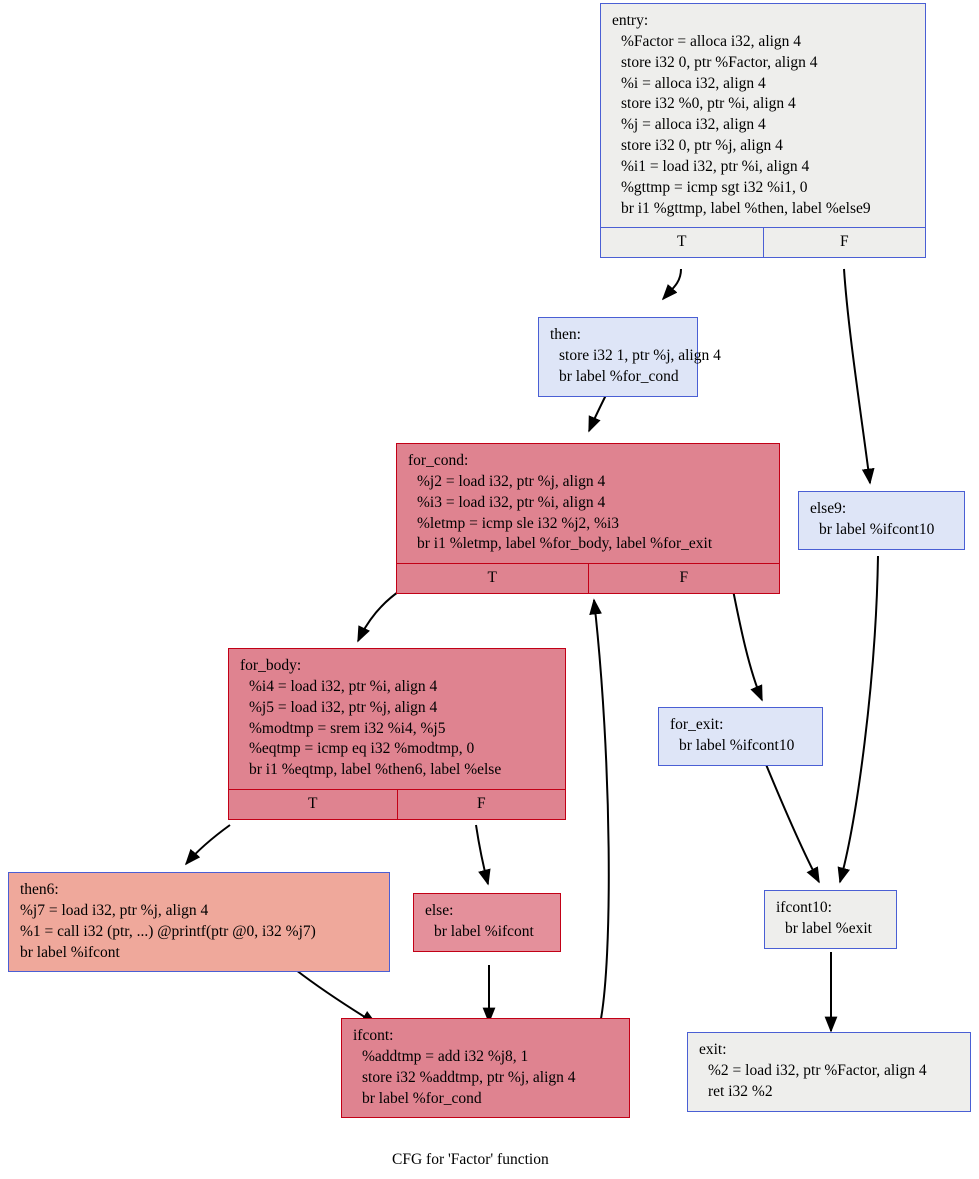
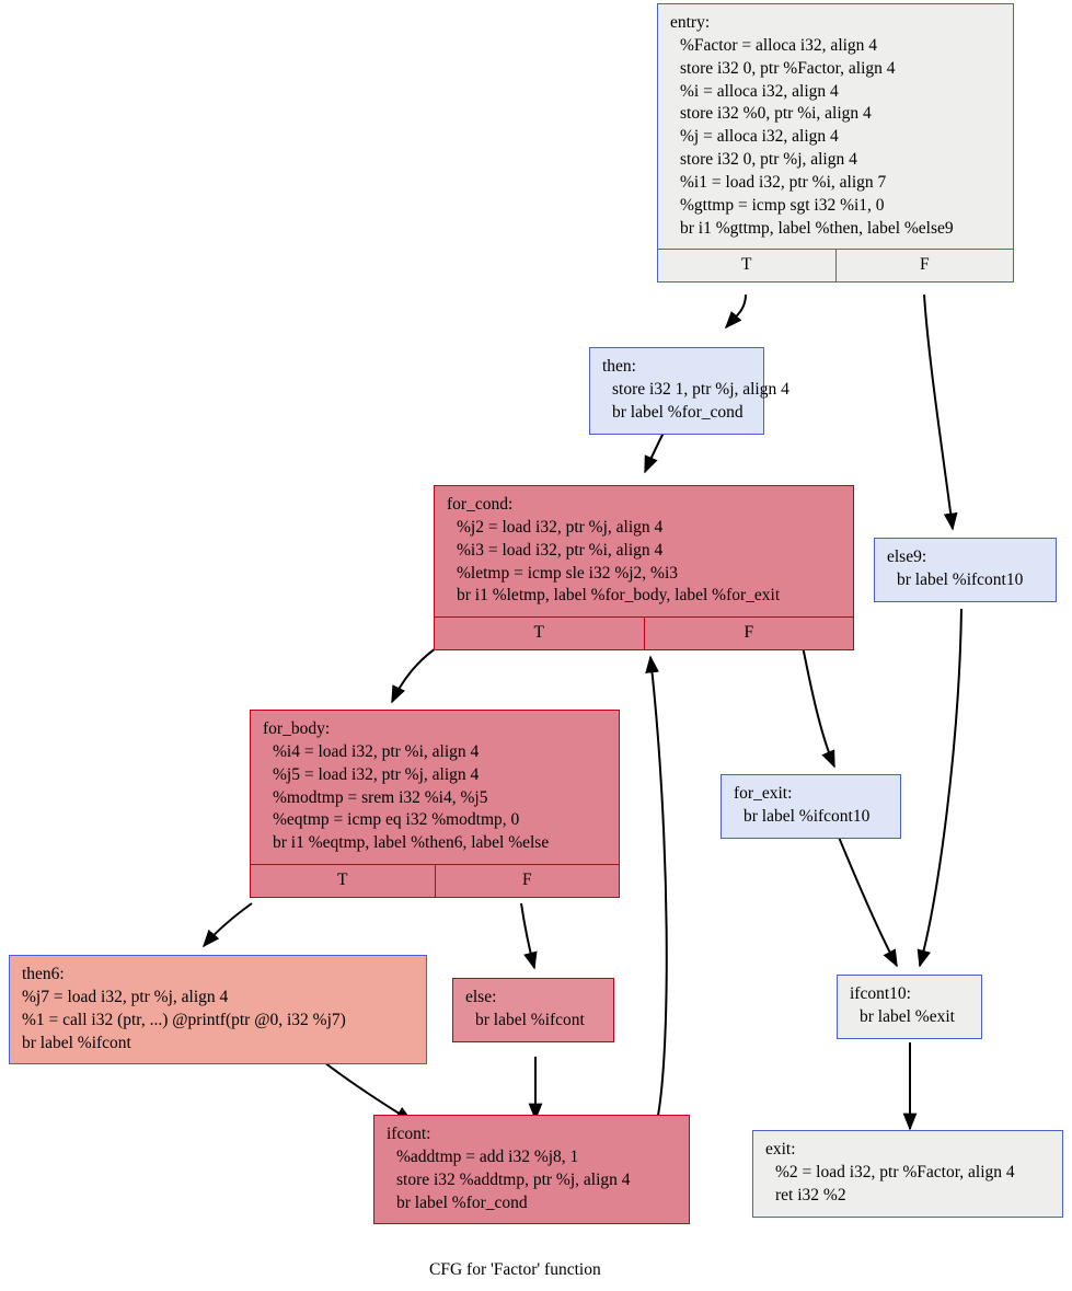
  entry:
  %Factor = alloca i32, align 4
  store i32 0, ptr %Factor, align 4
  %i = alloca i32, align 4
  store i32 %0, ptr %i, align 4
  %j = alloca i32, align 4
  store i32 0, ptr %j, align 4
- %i1 = load i32, ptr %i, align 4
+ %i1 = load i32, ptr %i, align 7
  %gttmp = icmp sgt i32 %i1, 0
  br i1 %gttmp, label %then, label %else9
  T
  F
  then:
  store i32 1, ptr %j, align 4
  br label %for_cond
  for_cond:
  %j2 = load i32, ptr %j, align 4
  %i3 = load i32, ptr %i, align 4
  %letmp = icmp sle i32 %j2, %i3
  br i1 %letmp, label %for_body, label %for_exit
  T
  F
  for_body:
  %i4 = load i32, ptr %i, align 4
  %j5 = load i32, ptr %j, align 4
  %modtmp = srem i32 %i4, %j5
  %eqtmp = icmp eq i32 %modtmp, 0
  br i1 %eqtmp, label %then6, label %else
  T
  F
  then6:
  %j7 = load i32, ptr %j, align 4
  %1 = call i32 (ptr, ...) @printf(ptr @0, i32 %j7)
  br label %ifcont
  else:
  br label %ifcont
  ifcont:
  %addtmp = add i32 %j8, 1
  store i32 %addtmp, ptr %j, align 4
  br label %for_cond
  else9:
  br label %ifcont10
  for_exit:
  br label %ifcont10
  ifcont10:
  br label %exit
  exit:
  %2 = load i32, ptr %Factor, align 4
  ret i32 %2
  CFG for 'Factor' function
